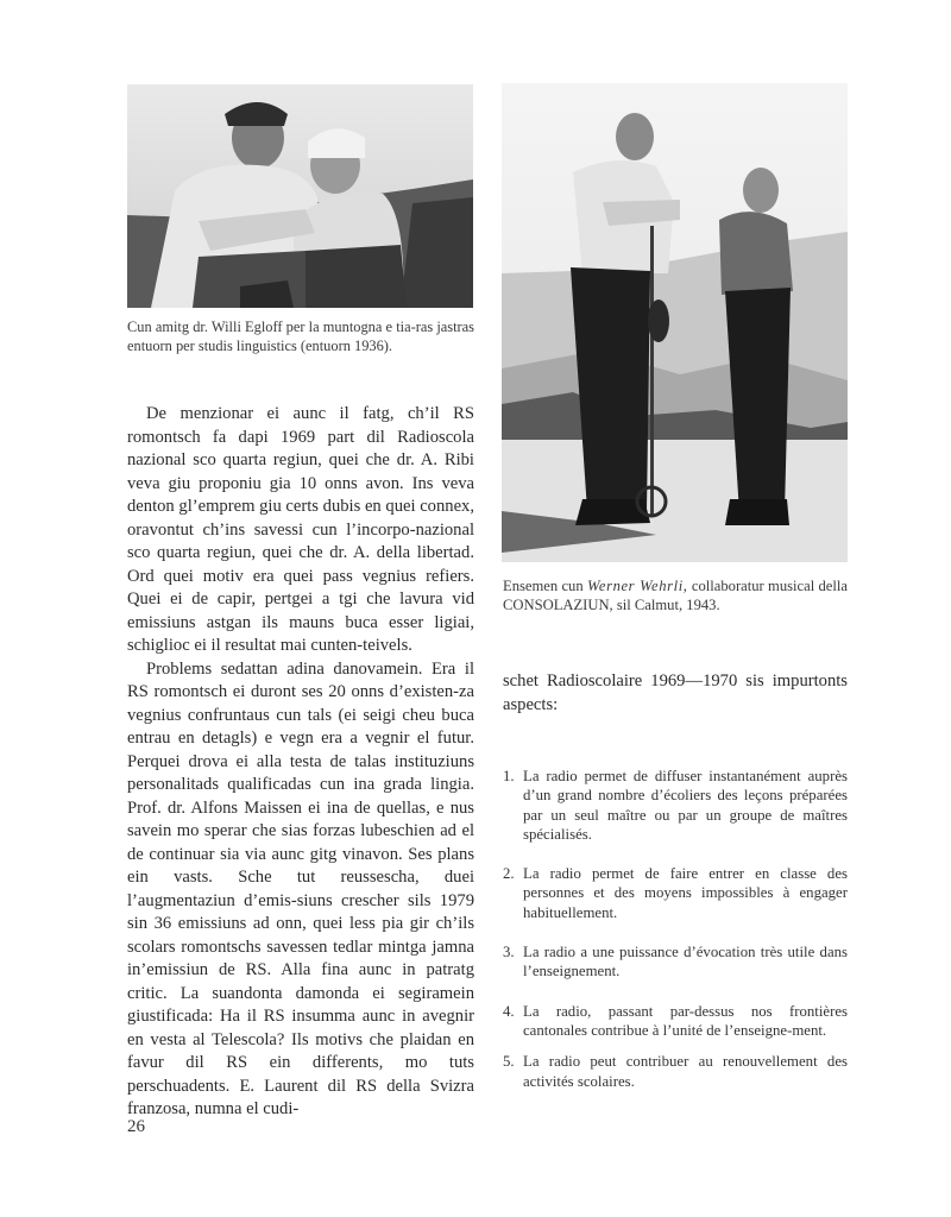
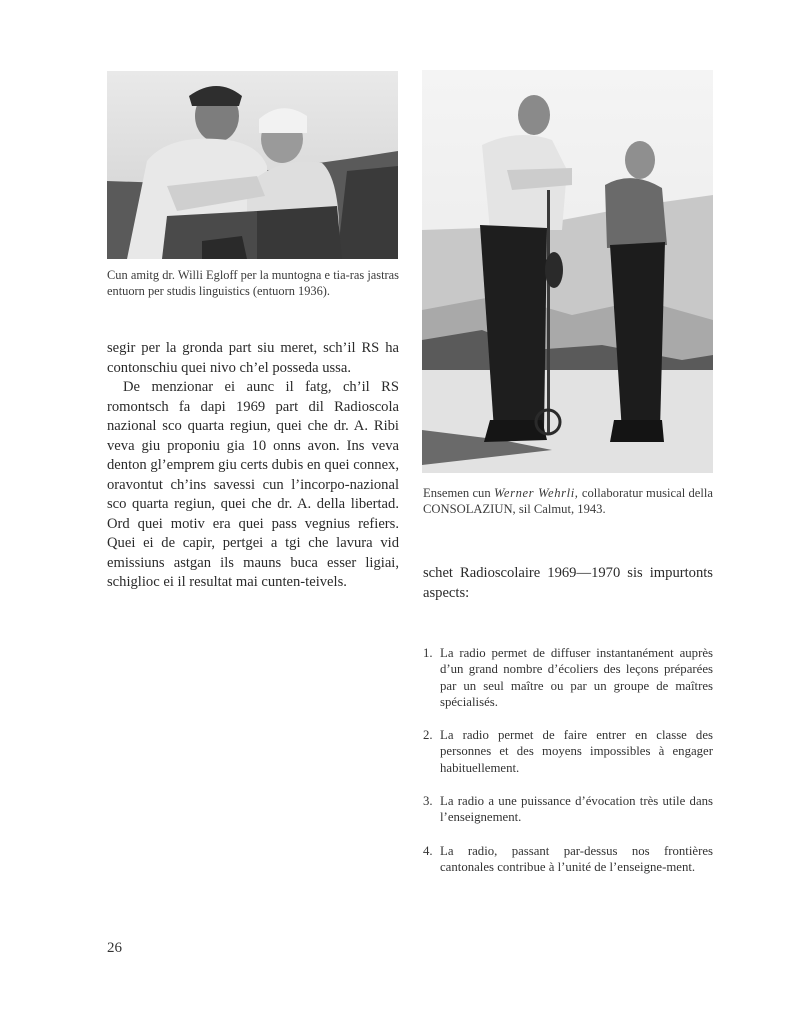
  Cun amitg dr. Willi Egloff per la muntogna e tia-ras jastras entuorn per studis linguistics (entuorn 1936).
  Ensemen cun Werner Wehrli, collaboratur musical della CONSOLAZIUN, sil Calmut, 1943.
+ segir per la gronda part siu meret, sch’il RS ha contonschiu quei nivo ch’el posseda ussa.
  De menzionar ei aunc il fatg, ch’il RS romontsch fa dapi 1969 part dil Radioscola nazional sco quarta regiun, quei che dr. A. Ribi veva giu proponiu gia 10 onns avon. Ins veva denton gl’emprem giu certs dubis en quei connex, oravontut ch’ins savessi cun l’incorpo-nazional sco quarta regiun, quei che dr. A. della libertad. Ord quei motiv era quei pass vegnius refiers. Quei ei de capir, pertgei a tgi che lavura vid emissiuns astgan ils mauns buca esser ligiai, schiglioc ei il resultat mai cunten-teivels.
- Problems sedattan adina danovamein. Era il RS romontsch ei duront ses 20 onns d’existen-za vegnius confruntaus cun tals (ei seigi cheu buca entrau en detagls) e vegn era a vegnir el futur. Perquei drova ei alla testa de talas instituziuns personalitads qualificadas cun ina grada lingia. Prof. dr. Alfons Maissen ei ina de quellas, e nus savein mo sperar che sias forzas lubeschien ad el de continuar sia via aunc gitg vinavon. Ses plans ein vasts. Sche tut reussescha, duei l’augmentaziun d’emis-siuns crescher sils 1979 sin 36 emissiuns ad onn, quei less pia gir ch’ils scolars romontschs savessen tedlar mintga jamna in’emissiun de RS. Alla fina aunc in patratg critic. La suandonta damonda ei segiramein giustificada: Ha il RS insumma aunc in avegnir en vesta al Telescola? Ils motivs che plaidan en favur dil RS ein differents, mo tuts perschuadents. E. Laurent dil RS della Svizra franzosa, numna el cudi-
  schet Radioscolaire 1969—1970 sis impurtonts aspects:
  1.
  La radio permet de diffuser instantanément auprès d’un grand nombre d’écoliers des leçons préparées par un seul maître ou par un groupe de maîtres spécialisés.
  2.
  La radio permet de faire entrer en classe des personnes et des moyens impossibles à engager habituellement.
  3.
  La radio a une puissance d’évocation très utile dans l’enseignement.
  4.
  La radio, passant par-dessus nos frontières cantonales contribue à l’unité de l’enseigne-ment.
- 5.
- La radio peut contribuer au renouvellement des activités scolaires.
  26
